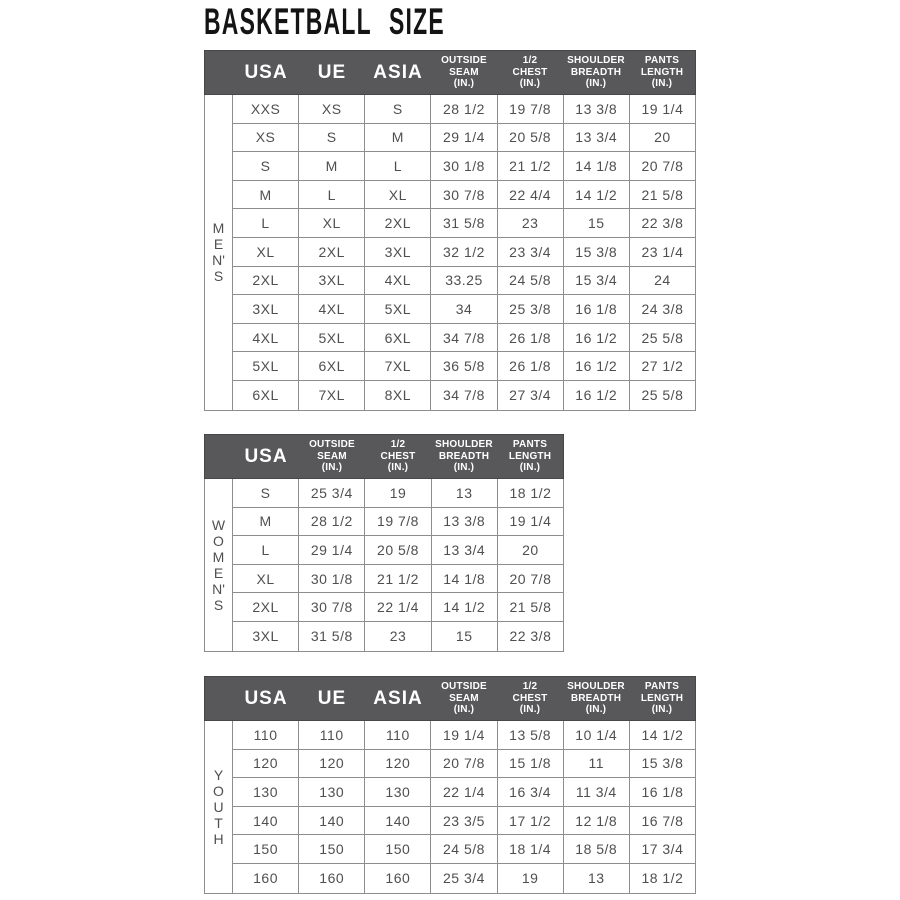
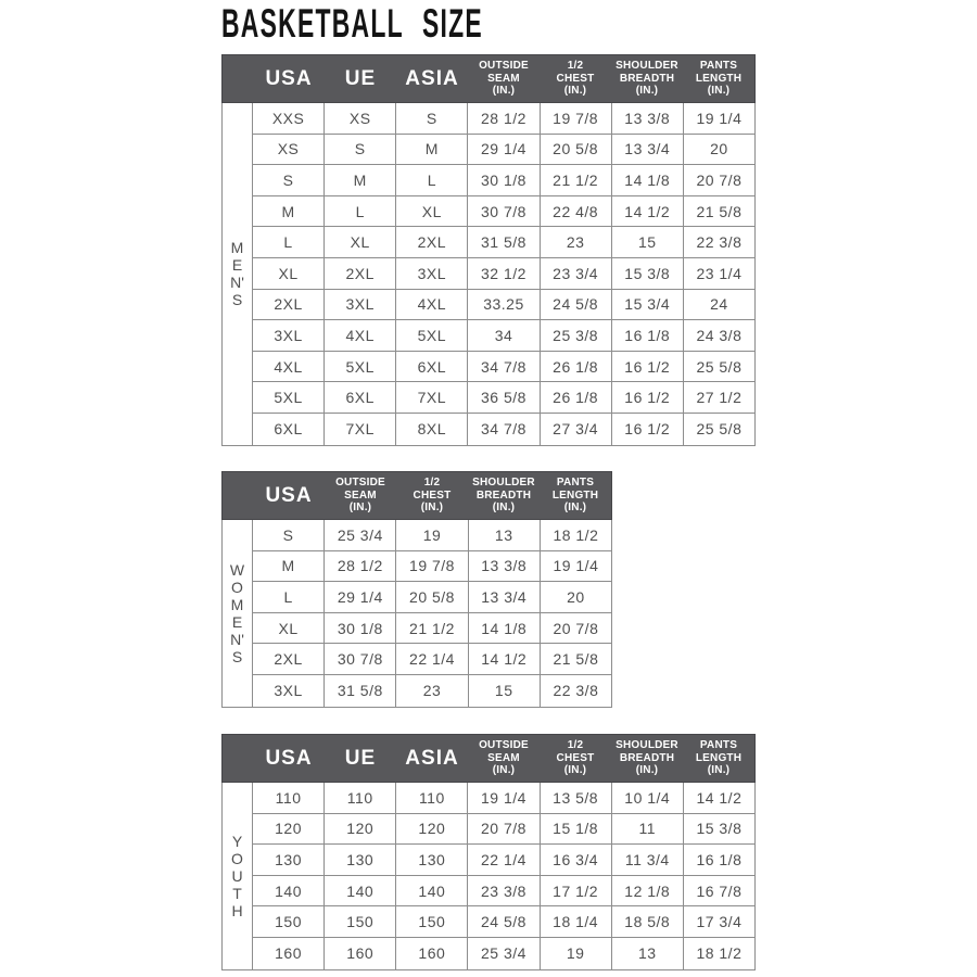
  BASKETBALL SIZE
  USA
  UE
  ASIA
  OUTSIDE
  SEAM
  (IN.)
  1/2
  CHEST
  (IN.)
  SHOULDER
  BREADTH
  (IN.)
  PANTS
  LENGTH
  (IN.)
  M
  E
  N'
  S
  XXS
  XS
  S
  28 1/2
  19 7/8
  13 3/8
  19 1/4
  XS
  S
  M
  29 1/4
  20 5/8
  13 3/4
  20
  S
  M
  L
  30 1/8
  21 1/2
  14 1/8
  20 7/8
  M
  L
  XL
  30 7/8
- 22 4/4
+ 22 4/8
  14 1/2
  21 5/8
  L
  XL
  2XL
  31 5/8
  23
  15
  22 3/8
  XL
  2XL
  3XL
  32 1/2
  23 3/4
  15 3/8
  23 1/4
  2XL
  3XL
  4XL
  33.25
  24 5/8
  15 3/4
  24
  3XL
  4XL
  5XL
  34
  25 3/8
  16 1/8
  24 3/8
  4XL
  5XL
  6XL
  34 7/8
  26 1/8
  16 1/2
  25 5/8
  5XL
  6XL
  7XL
  36 5/8
  26 1/8
  16 1/2
  27 1/2
  6XL
  7XL
  8XL
  34 7/8
  27 3/4
  16 1/2
  25 5/8
  USA
  OUTSIDE
  SEAM
  (IN.)
  1/2
  CHEST
  (IN.)
  SHOULDER
  BREADTH
  (IN.)
  PANTS
  LENGTH
  (IN.)
  W
  O
  M
  E
  N'
  S
  S
  25 3/4
  19
  13
  18 1/2
  M
  28 1/2
  19 7/8
  13 3/8
  19 1/4
  L
  29 1/4
  20 5/8
  13 3/4
  20
  XL
  30 1/8
  21 1/2
  14 1/8
  20 7/8
  2XL
  30 7/8
  22 1/4
  14 1/2
  21 5/8
  3XL
  31 5/8
  23
  15
  22 3/8
  USA
  UE
  ASIA
  OUTSIDE
  SEAM
  (IN.)
  1/2
  CHEST
  (IN.)
  SHOULDER
  BREADTH
  (IN.)
  PANTS
  LENGTH
  (IN.)
  Y
  O
  U
  T
  H
  110
  110
  110
  19 1/4
  13 5/8
  10 1/4
  14 1/2
  120
  120
  120
  20 7/8
  15 1/8
  11
  15 3/8
  130
  130
  130
  22 1/4
  16 3/4
  11 3/4
  16 1/8
  140
  140
  140
- 23 3/5
+ 23 3/8
  17 1/2
  12 1/8
  16 7/8
  150
  150
  150
  24 5/8
  18 1/4
  18 5/8
  17 3/4
  160
  160
  160
  25 3/4
  19
  13
  18 1/2
